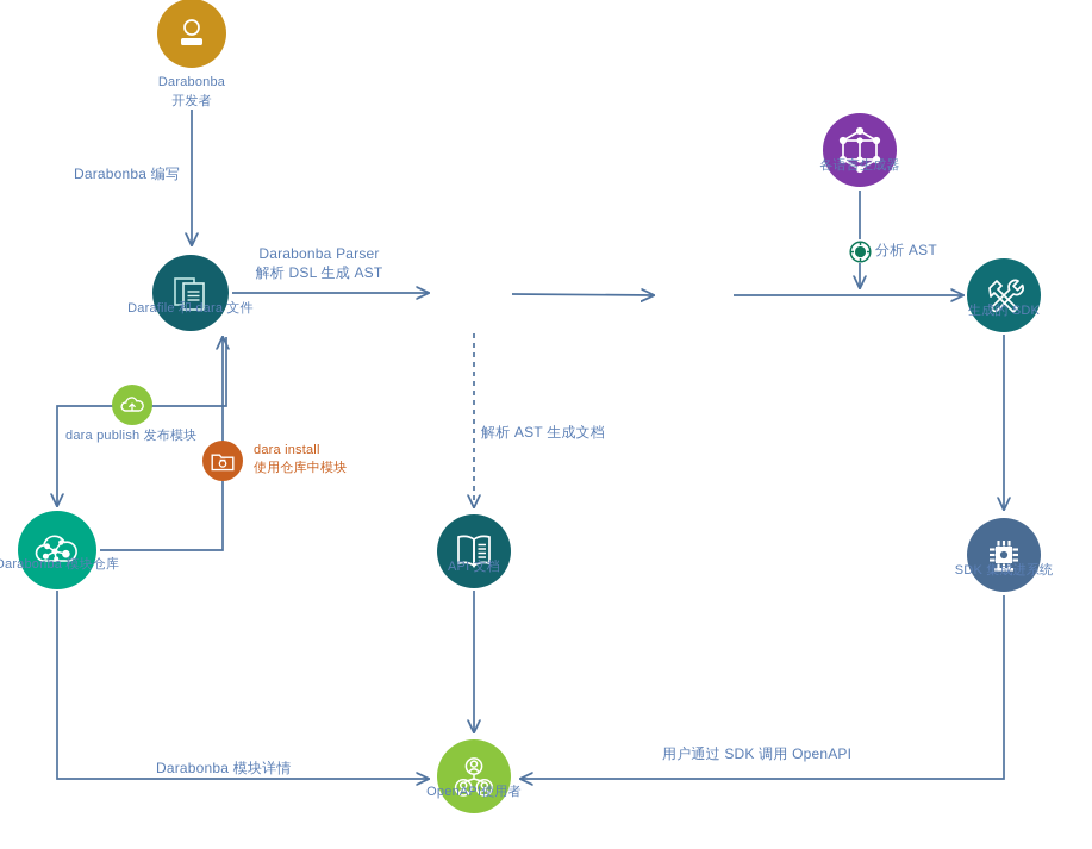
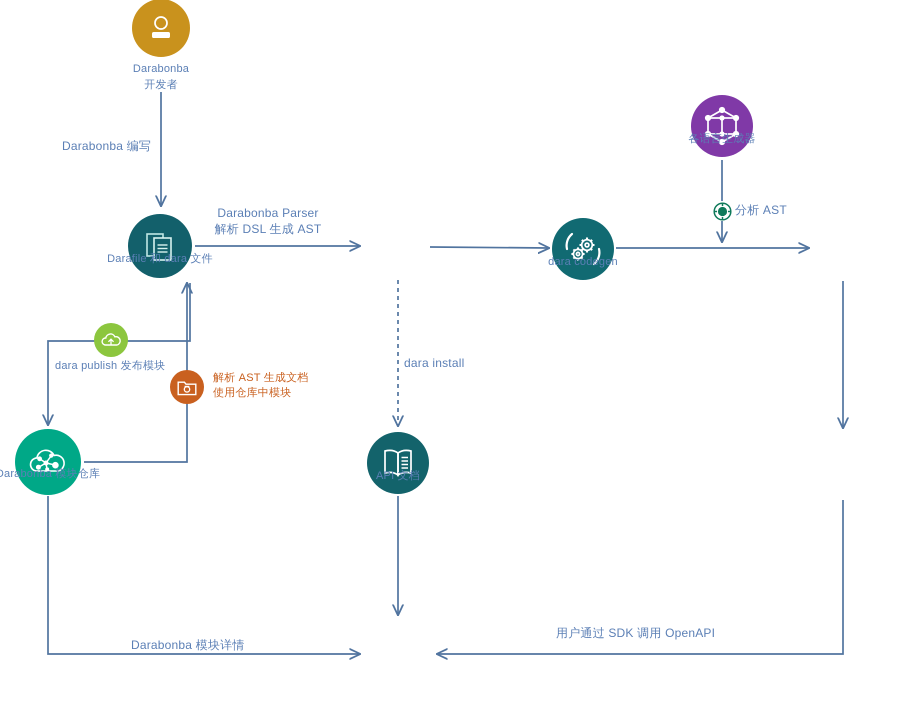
  Darabonba
  开发者
  Darafile 和 dara 文件
+ dara codegen
  各语言生成器
- 生成的 SDK
  arabonba 模块仓库
  API 文档
- SDK 集成进系统
- OpenAPI使用者
  Darabonba 编写
  Darabonba Parser
  解析 DSL 生成 AST
  分析 AST
- 解析 AST 生成文档
+ dara install
  dara publish 发布模块
- dara install
+ 解析 AST 生成文档
  使用仓库中模块
  Darabonba 模块详情
  用户通过 SDK 调用 OpenAPI
